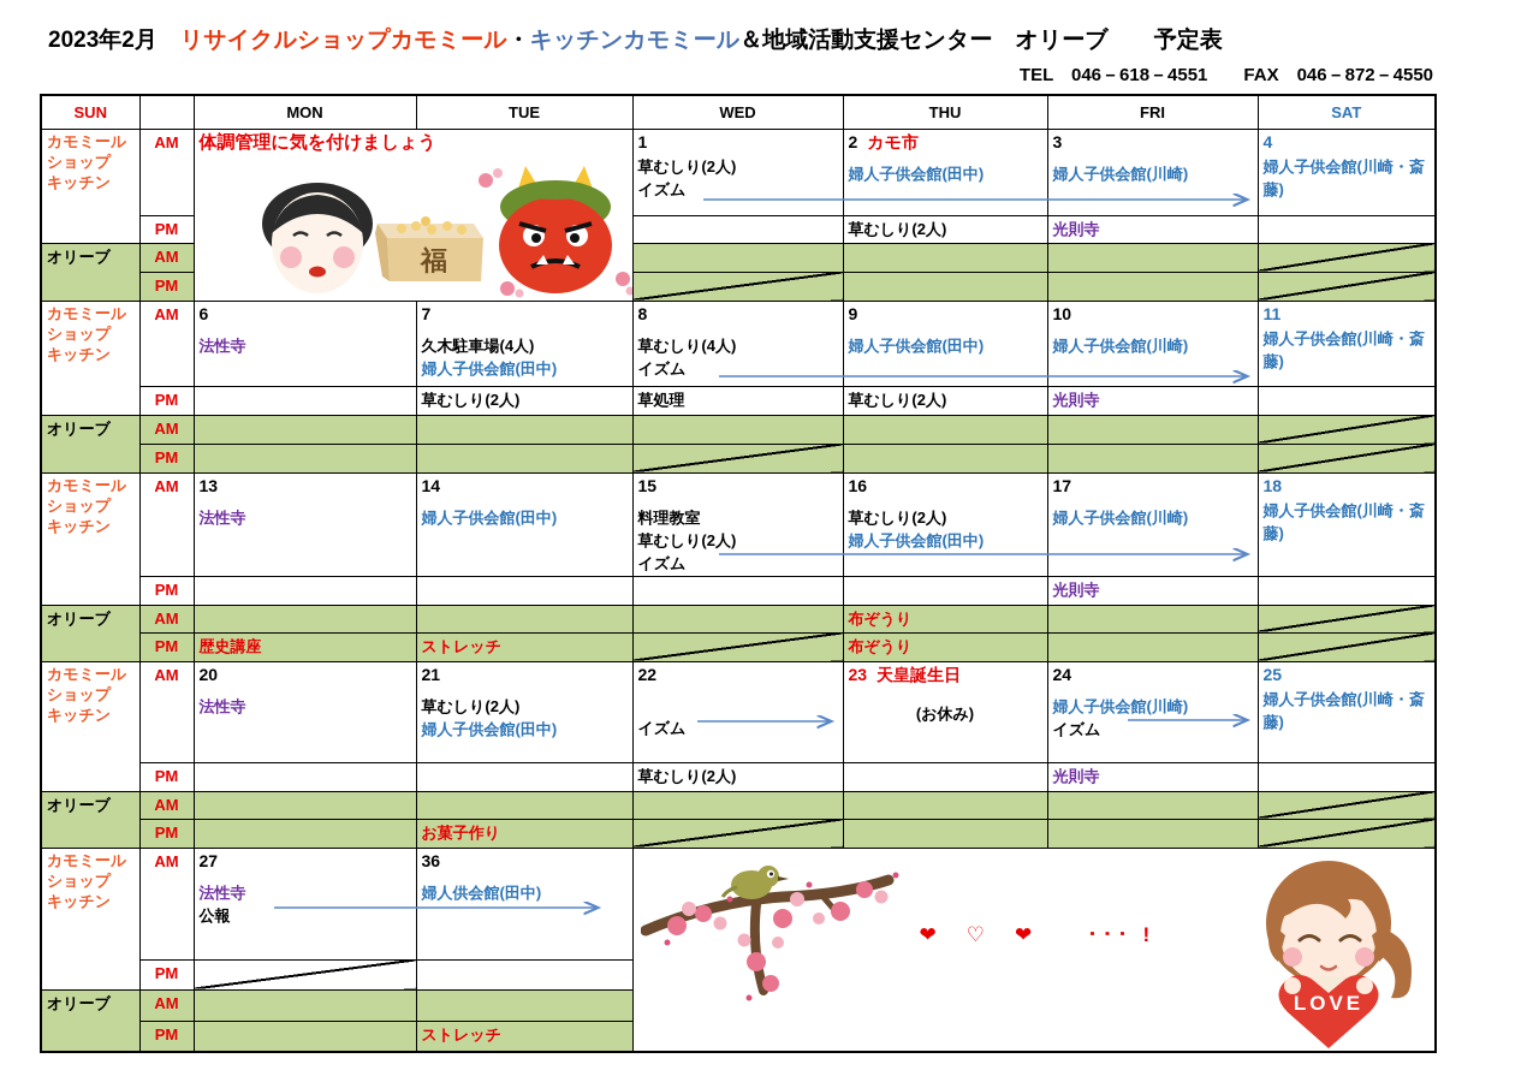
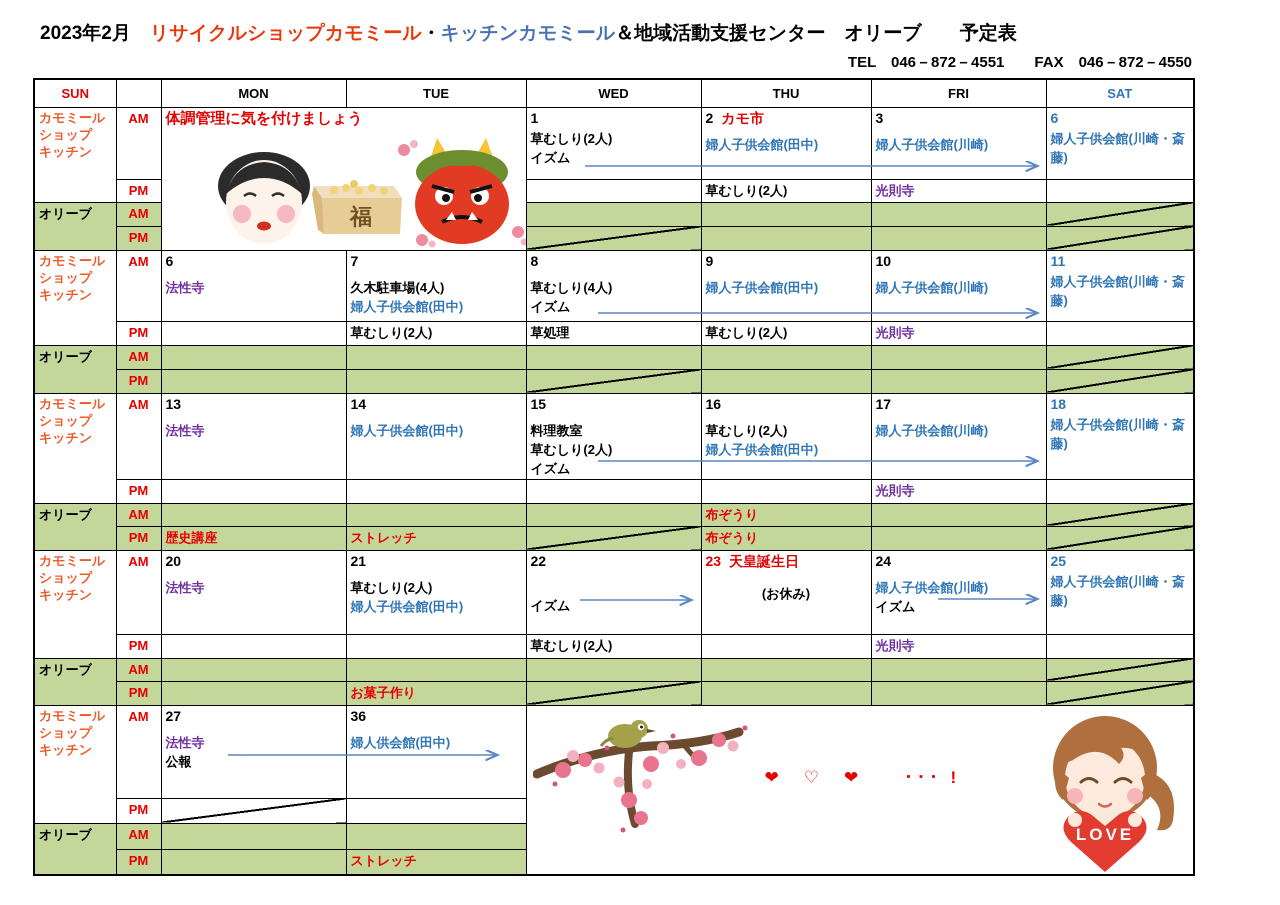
  2023年2月 リサイクルショップカモミール・キッチンカモミール＆地域活動支援センター オリーブ 予定表
- TEL 046－618－4551 FAX 046－872－4550
+ TEL 046－872－4551 FAX 046－872－4550
  SUN		MON	TUE	WED	THU	FRI	SAT
- カモミール ショップ キッチン	AM	体調管理に気を付けましょう 福	1 草むしり(2人) イズム	2 カモ市 婦人子供会館(田中)	3 婦人子供会館(川崎)	4 婦人子供会館(川崎・斎藤)
+ カモミール ショップ キッチン	AM	体調管理に気を付けましょう 福	1 草むしり(2人) イズム	2 カモ市 婦人子供会館(田中)	3 婦人子供会館(川崎)	6 婦人子供会館(川崎・斎藤)
  PM		草むしり(2人)	光則寺
  オリーブ	AM
  PM
  カモミール ショップ キッチン	AM	6 法性寺	7 久木駐車場(4人) 婦人子供会館(田中)	8 草むしり(4人) イズム	9 婦人子供会館(田中)	10 婦人子供会館(川崎)	11 婦人子供会館(川崎・斎藤)
  PM		草むしり(2人)	草処理	草むしり(2人)	光則寺
  オリーブ	AM
  PM
  カモミール ショップ キッチン	AM	13 法性寺	14 婦人子供会館(田中)	15 料理教室 草むしり(2人) イズム	16 草むしり(2人) 婦人子供会館(田中)	17 婦人子供会館(川崎)	18 婦人子供会館(川崎・斎藤)
  PM					光則寺
  オリーブ	AM				布ぞうり
  PM	歴史講座	ストレッチ		布ぞうり
  カモミール ショップ キッチン	AM	20 法性寺	21 草むしり(2人) 婦人子供会館(田中)	22 イズム	23 天皇誕生日 (お休み)	24 婦人子供会館(川崎) イズム	25 婦人子供会館(川崎・斎藤)
  PM			草むしり(2人)		光則寺
  オリーブ	AM
  PM		お菓子作り
  カモミール ショップ キッチン	AM	27 法性寺 公報	36 婦人供会館(田中)	❤ ♡ ❤ ･･･ ! LOVE
  PM
  オリーブ	AM
  PM		ストレッチ
